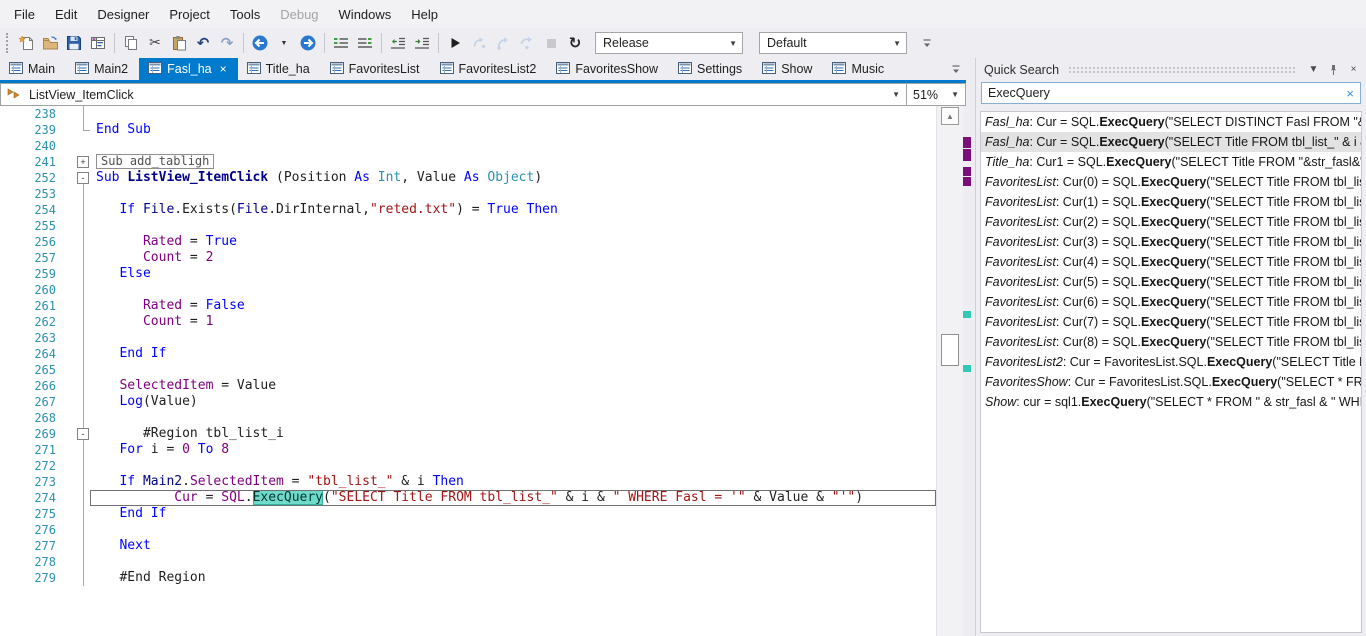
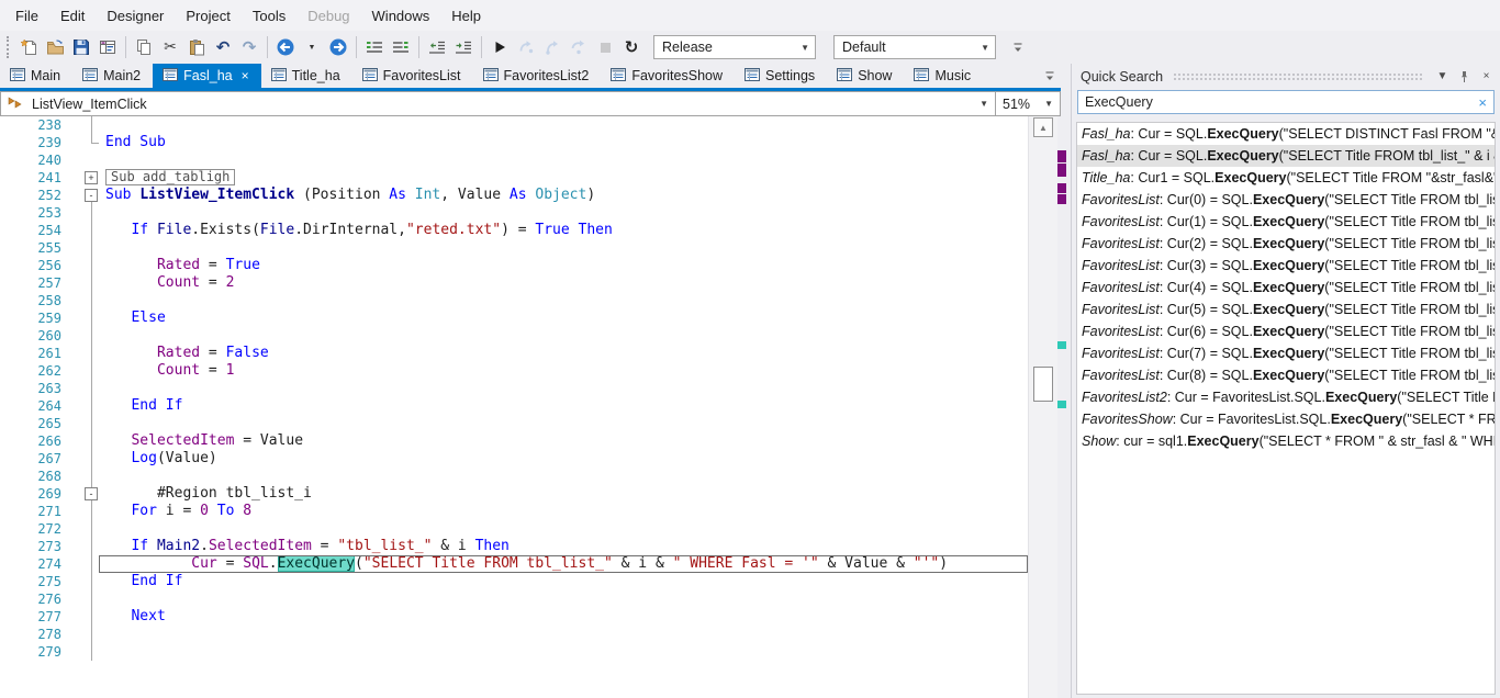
  File
  Edit
  Designer
  Project
  Tools
  Debug
  Windows
  Help
  ✂
  ↶
  ↷
  ↻
  Release
  ▼
  Default
  ▼
  Main
  Main2
  Fasl_ha
  ×
  Title_ha
  FavoritesList
  FavoritesList2
  FavoritesShow
  Settings
  Show
  Music
  ListView_ItemClick
  ▼
  51%
  ▼
  238
  239
  End Sub
  240
  241
  +
  Sub add_tabligh
  252
  -
  Sub ListView_ItemClick (Position As Int, Value As Object)
  253
  254
  If File.Exists(File.DirInternal,"reted.txt") = True Then
  255
  256
  Rated = True
  257
  Count = 2
+ 258
  259
  Else
  260
  261
  Rated = False
  262
  Count = 1
  263
  264
  End If
  265
  266
  SelectedItem = Value
  267
  Log(Value)
  268
  269
  -
  #Region tbl_list_i
  271
  For i = 0 To 8
  272
  273
  If Main2.SelectedItem = "tbl_list_" & i Then
  274
  Cur = SQL.ExecQuery("SELECT Title FROM tbl_list_" & i & " WHERE Fasl = '" & Value & "'")
  275
  End If
  276
  277
  Next
  278
  279
- #End Region
  ▲
  Quick Search
  ▼
  ×
  ExecQuery
  ×
  Fasl_ha: Cur = SQL.ExecQuery("SELECT DISTINCT Fasl FROM "
  Fasl_ha: Cur = SQL.ExecQuery("SELECT Title FROM tbl_list_" & i
  Title_ha: Cur1 = SQL.ExecQuery("SELECT Title FROM "&str_fasl&
  FavoritesList: Cur(0) = SQL.ExecQuery("SELECT Title FROM tbl_li
  FavoritesList: Cur(1) = SQL.ExecQuery("SELECT Title FROM tbl_li
  FavoritesList: Cur(2) = SQL.ExecQuery("SELECT Title FROM tbl_li
  FavoritesList: Cur(3) = SQL.ExecQuery("SELECT Title FROM tbl_li
  FavoritesList: Cur(4) = SQL.ExecQuery("SELECT Title FROM tbl_li
  FavoritesList: Cur(5) = SQL.ExecQuery("SELECT Title FROM tbl_li
  FavoritesList: Cur(6) = SQL.ExecQuery("SELECT Title FROM tbl_li
  FavoritesList: Cur(7) = SQL.ExecQuery("SELECT Title FROM tbl_li
  FavoritesList: Cur(8) = SQL.ExecQuery("SELECT Title FROM tbl_li
  FavoritesList2: Cur = FavoritesList.SQL.ExecQuery("SELECT Title
  FavoritesShow: Cur = FavoritesList.SQL.ExecQuery("SELECT * FR
  Show: cur = sql1.ExecQuery("SELECT * FROM " & str_fasl & " WH
